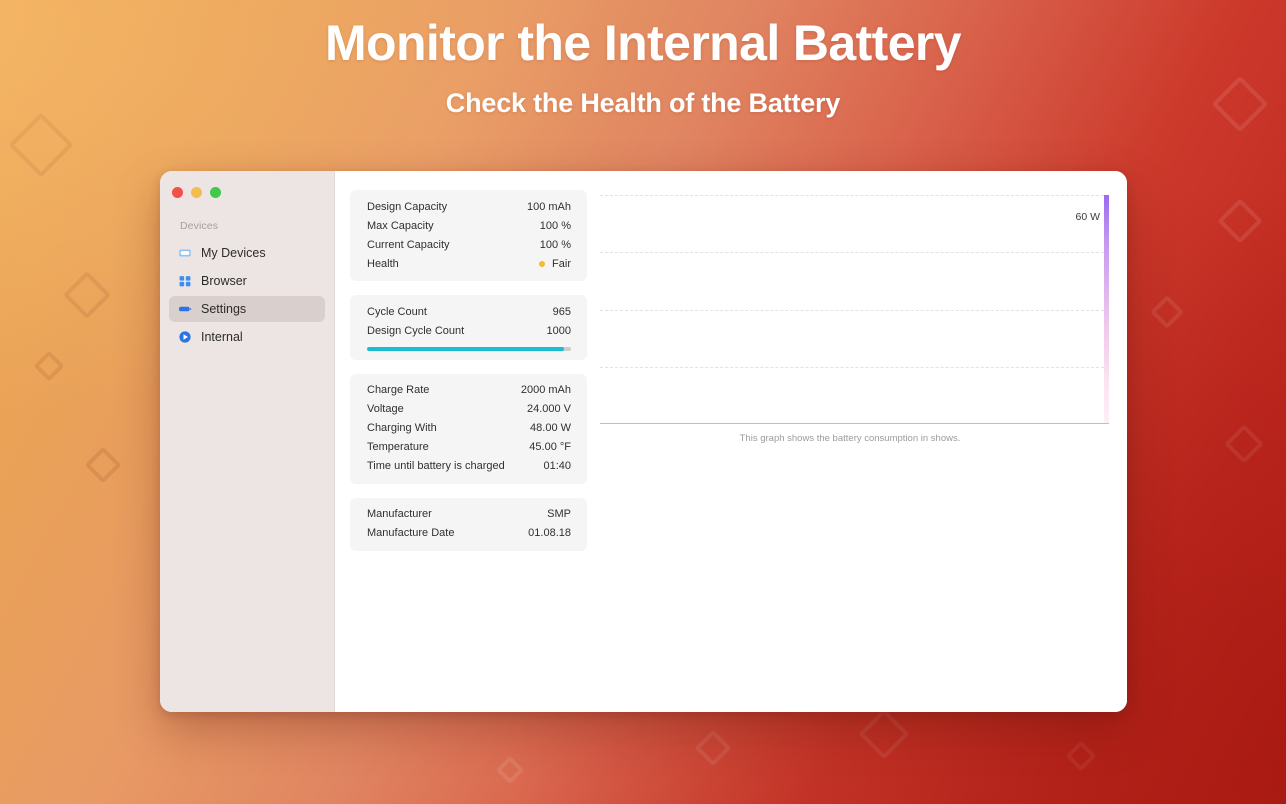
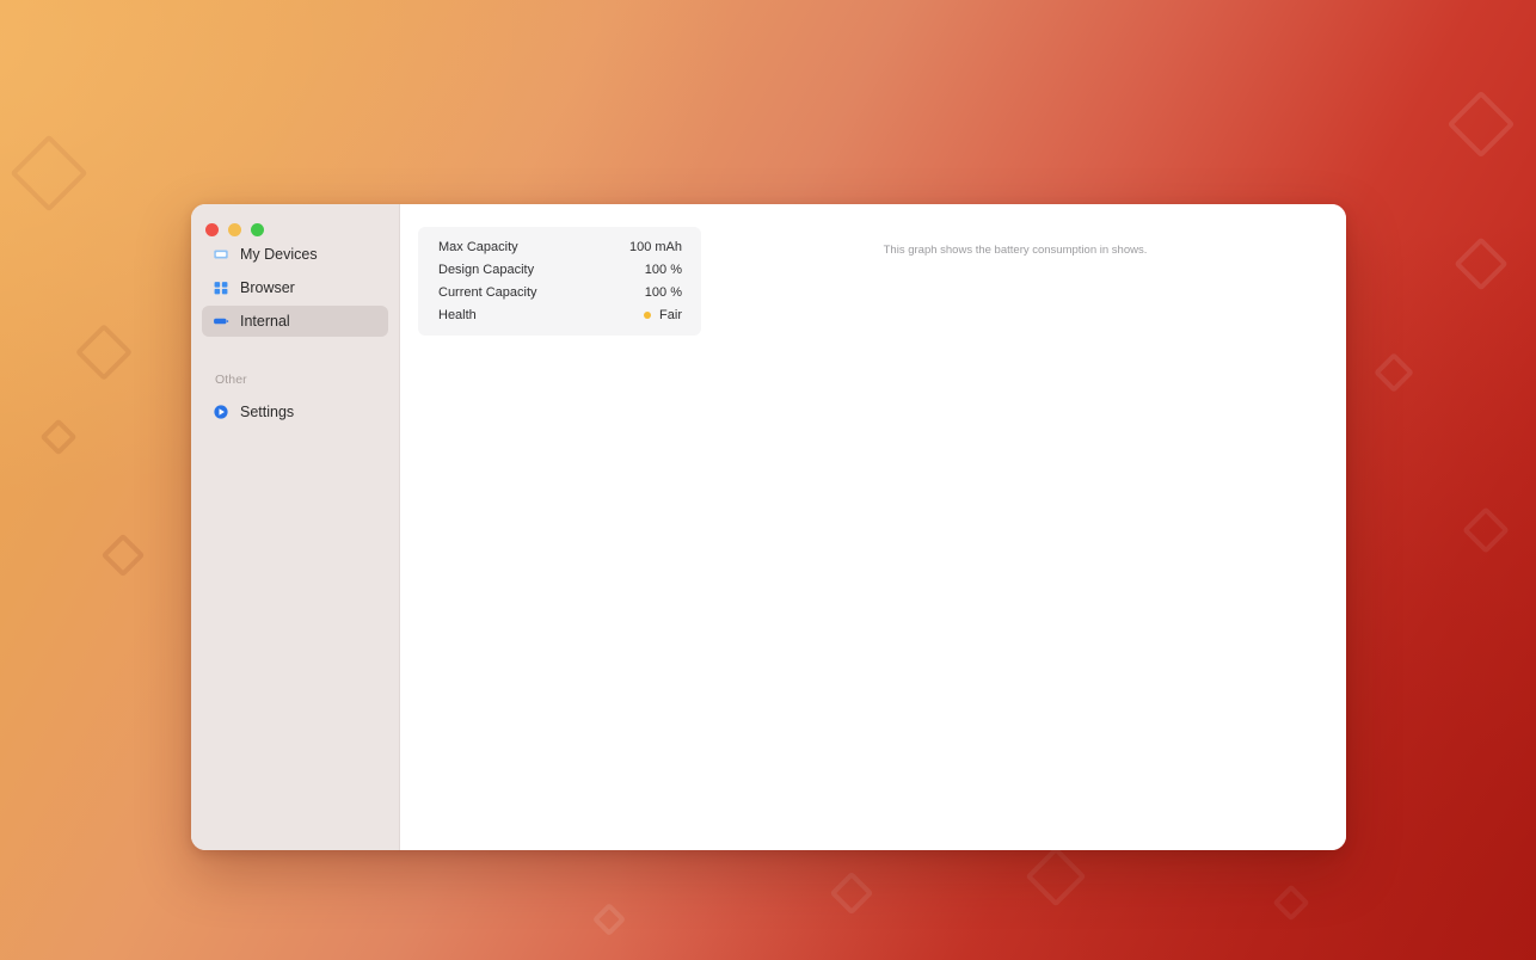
- Monitor the Internal Battery
- Check the Health of the Battery
- Devices
  My Devices
  Browser
- Settings
+ Internal
+ Other
- Internal
+ Settings
- Design Capacity
+ Max Capacity
  100 mAh
- Max Capacity
+ Design Capacity
  100 %
  Current Capacity
  100 %
  Health
  Fair
- Cycle Count
- 965
- Design Cycle Count
- 1000
- Charge Rate
- 2000 mAh
- Voltage
- 24.000 V
- Charging With
- 48.00 W
- Temperature
- 45.00 °F
- Time until battery is charged
- 01:40
- Manufacturer
- SMP
- Manufacture Date
- 01.08.18
- 60 W
  This graph shows the battery consumption in shows.
